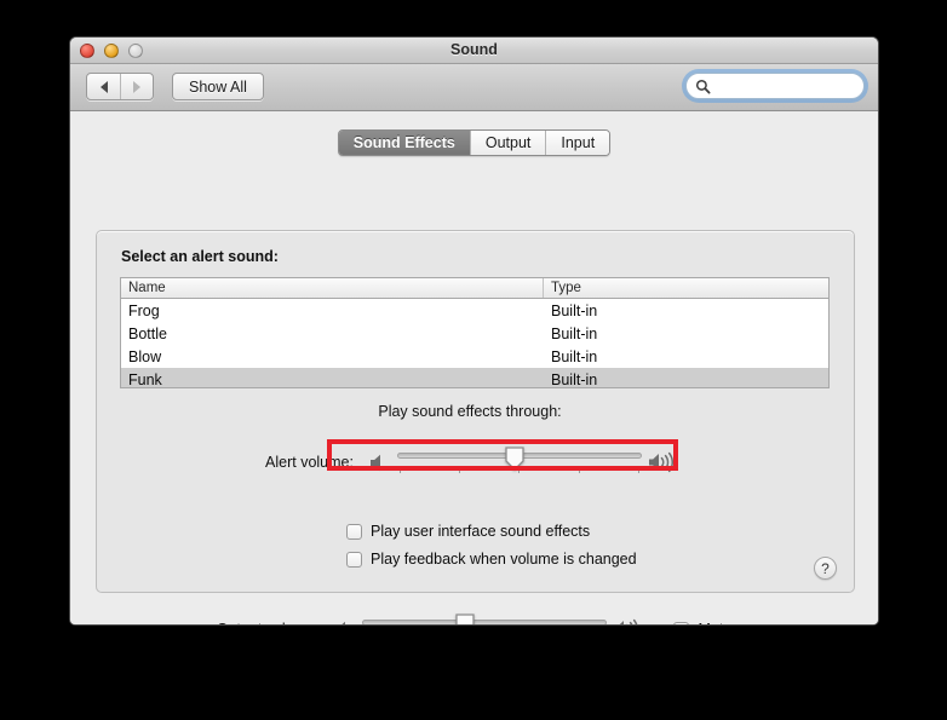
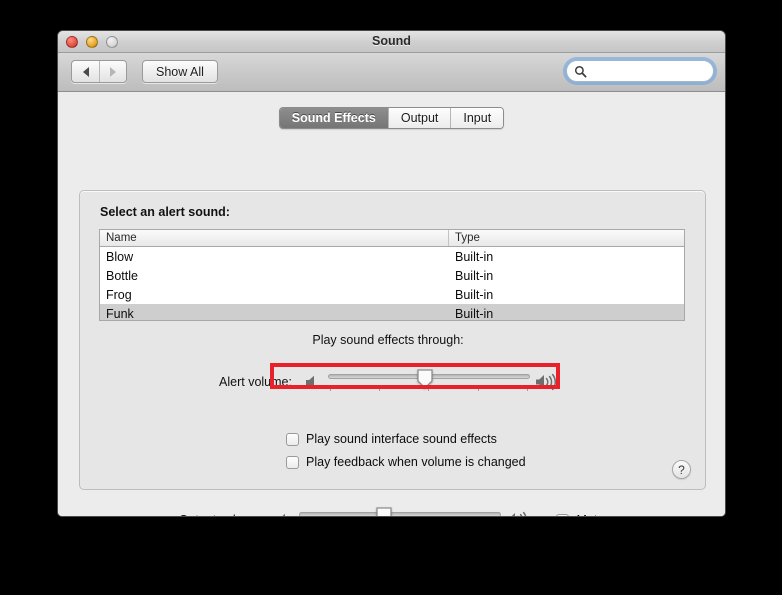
  Sound
  Show All
  Sound Effects
  Output
  Input
  Select an alert sound:
  Name
  Type
- Frog
+ Blow
  Built-in
  Bottle
  Built-in
- Blow
+ Frog
  Built-in
  Funk
  Built-in
  Play sound effects through:
  Alert volume:
- Play user interface sound effects
+ Play sound interface sound effects
  Play feedback when volume is changed
  ?
